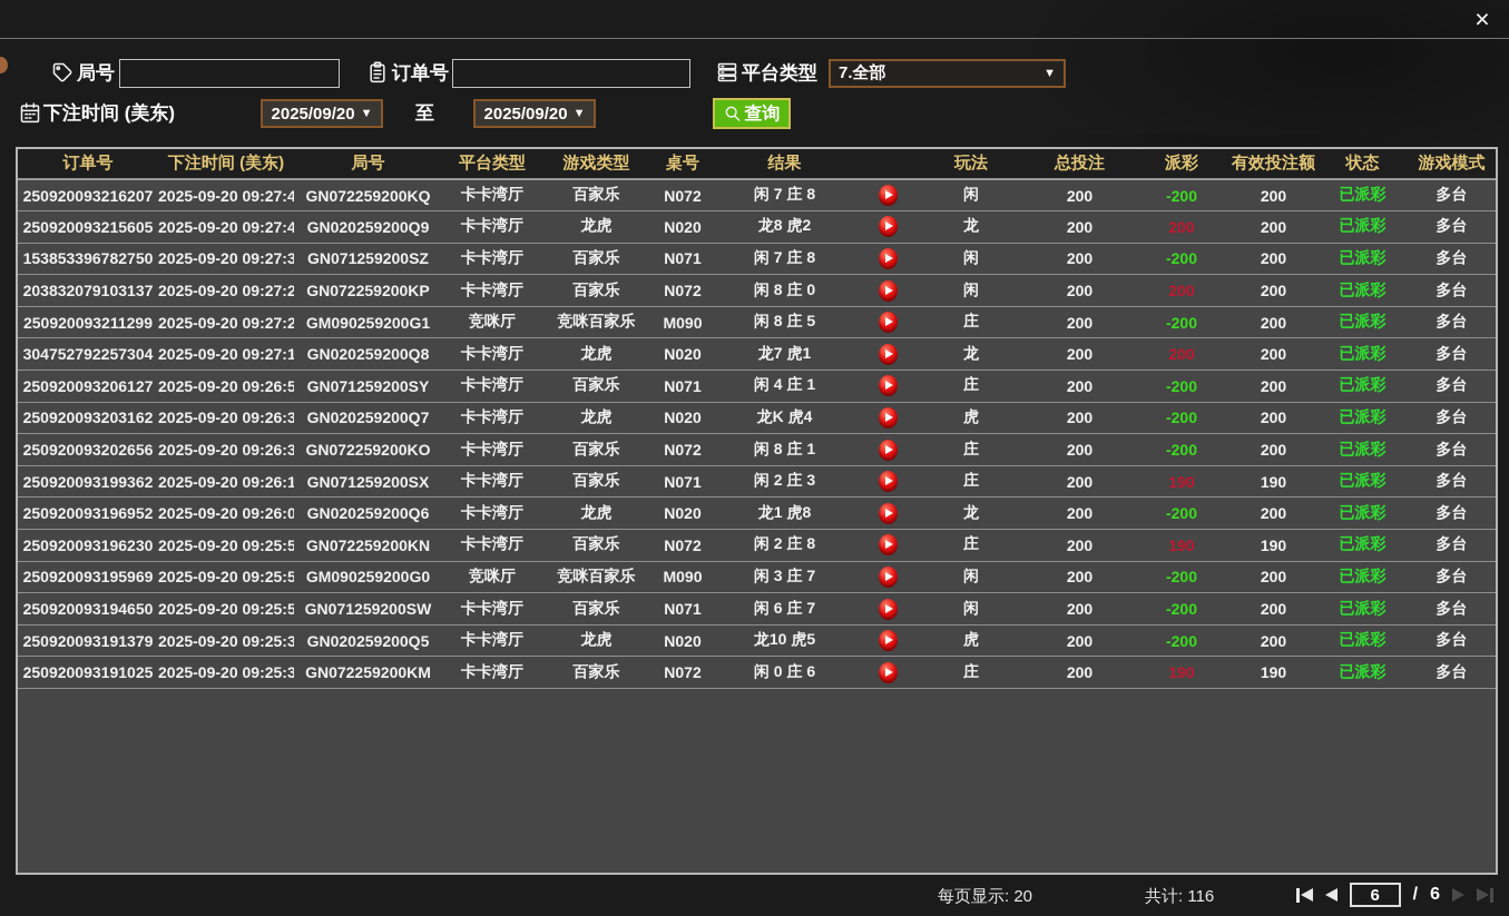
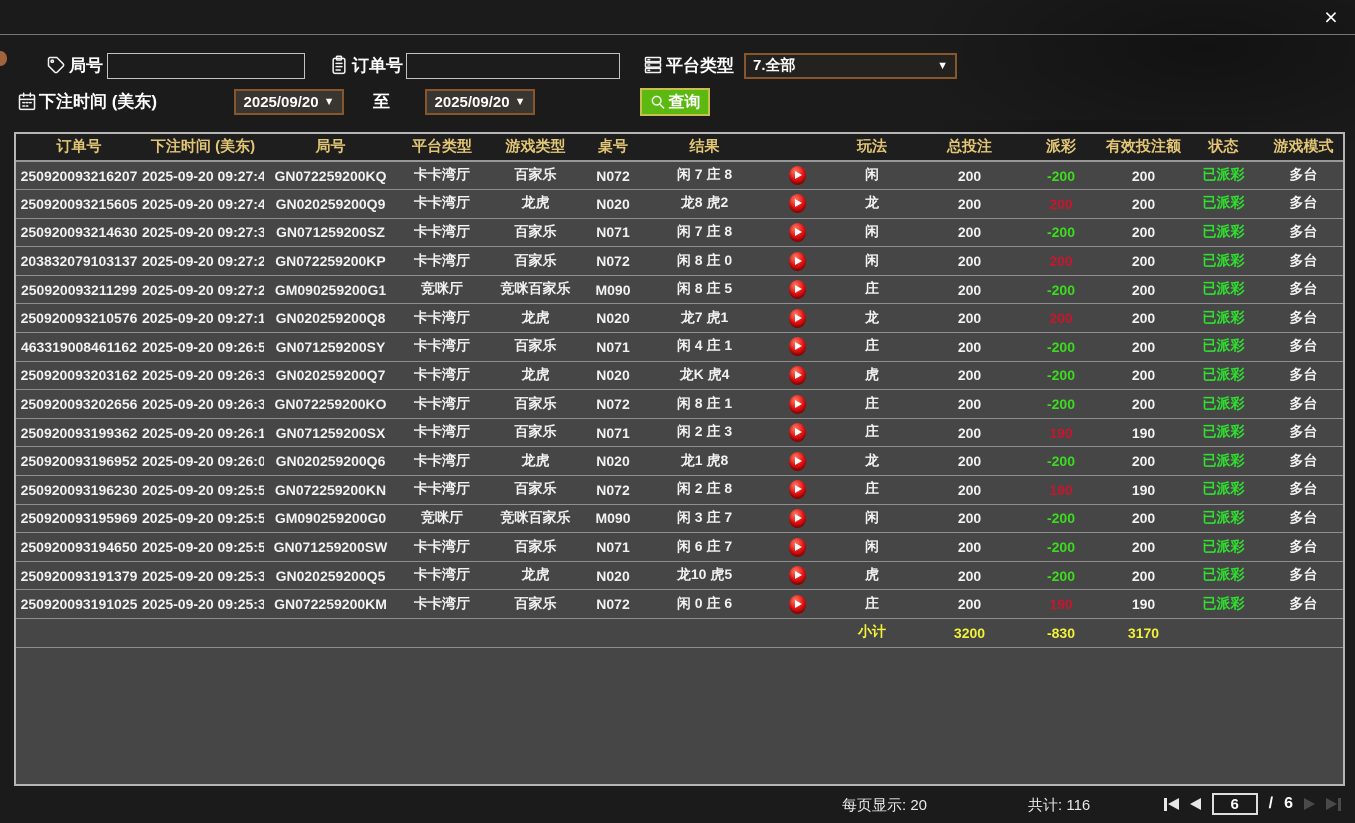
  ×
  局号
  订单号
  平台类型
  7.全部
  ▼
  下注时间 (美东)
  2025/09/20
  ▼
  至
  2025/09/20
  ▼
  查询
  订单号	下注时间 (美东)	局号	平台类型	游戏类型	桌号	结果		玩法	总投注	派彩	有效投注额	状态	游戏模式
  250920093216207	2025-09-20 09:27:4	GN072259200KQ	卡卡湾厅	百家乐	N072	闲 7 庄 8		闲	200	-200	200	已派彩	多台
  250920093215605	2025-09-20 09:27:4	GN020259200Q9	卡卡湾厅	龙虎	N020	龙8 虎2		龙	200	200	200	已派彩	多台
- 153853396782750	2025-09-20 09:27:3	GN071259200SZ	卡卡湾厅	百家乐	N071	闲 7 庄 8		闲	200	-200	200	已派彩	多台
+ 250920093214630	2025-09-20 09:27:3	GN071259200SZ	卡卡湾厅	百家乐	N071	闲 7 庄 8		闲	200	-200	200	已派彩	多台
  203832079103137	2025-09-20 09:27:2	GN072259200KP	卡卡湾厅	百家乐	N072	闲 8 庄 0		闲	200	200	200	已派彩	多台
  250920093211299	2025-09-20 09:27:2	GM090259200G1	竞咪厅	竞咪百家乐	M090	闲 8 庄 5		庄	200	-200	200	已派彩	多台
- 304752792257304	2025-09-20 09:27:1	GN020259200Q8	卡卡湾厅	龙虎	N020	龙7 虎1		龙	200	200	200	已派彩	多台
+ 250920093210576	2025-09-20 09:27:1	GN020259200Q8	卡卡湾厅	龙虎	N020	龙7 虎1		龙	200	200	200	已派彩	多台
- 250920093206127	2025-09-20 09:26:5	GN071259200SY	卡卡湾厅	百家乐	N071	闲 4 庄 1		庄	200	-200	200	已派彩	多台
+ 463319008461162	2025-09-20 09:26:5	GN071259200SY	卡卡湾厅	百家乐	N071	闲 4 庄 1		庄	200	-200	200	已派彩	多台
  250920093203162	2025-09-20 09:26:3	GN020259200Q7	卡卡湾厅	龙虎	N020	龙K 虎4		虎	200	-200	200	已派彩	多台
  250920093202656	2025-09-20 09:26:3	GN072259200KO	卡卡湾厅	百家乐	N072	闲 8 庄 1		庄	200	-200	200	已派彩	多台
  250920093199362	2025-09-20 09:26:1	GN071259200SX	卡卡湾厅	百家乐	N071	闲 2 庄 3		庄	200	190	190	已派彩	多台
  250920093196952	2025-09-20 09:26:0	GN020259200Q6	卡卡湾厅	龙虎	N020	龙1 虎8		龙	200	-200	200	已派彩	多台
  250920093196230	2025-09-20 09:25:5	GN072259200KN	卡卡湾厅	百家乐	N072	闲 2 庄 8		庄	200	190	190	已派彩	多台
  250920093195969	2025-09-20 09:25:5	GM090259200G0	竞咪厅	竞咪百家乐	M090	闲 3 庄 7		闲	200	-200	200	已派彩	多台
  250920093194650	2025-09-20 09:25:5	GN071259200SW	卡卡湾厅	百家乐	N071	闲 6 庄 7		闲	200	-200	200	已派彩	多台
  250920093191379	2025-09-20 09:25:3	GN020259200Q5	卡卡湾厅	龙虎	N020	龙10 虎5		虎	200	-200	200	已派彩	多台
  250920093191025	2025-09-20 09:25:3	GN072259200KM	卡卡湾厅	百家乐	N072	闲 0 庄 6		庄	200	190	190	已派彩	多台
+ 								小计	3200	-830	3170
  每页显示: 20
  共计: 116
  6
  /
  6
